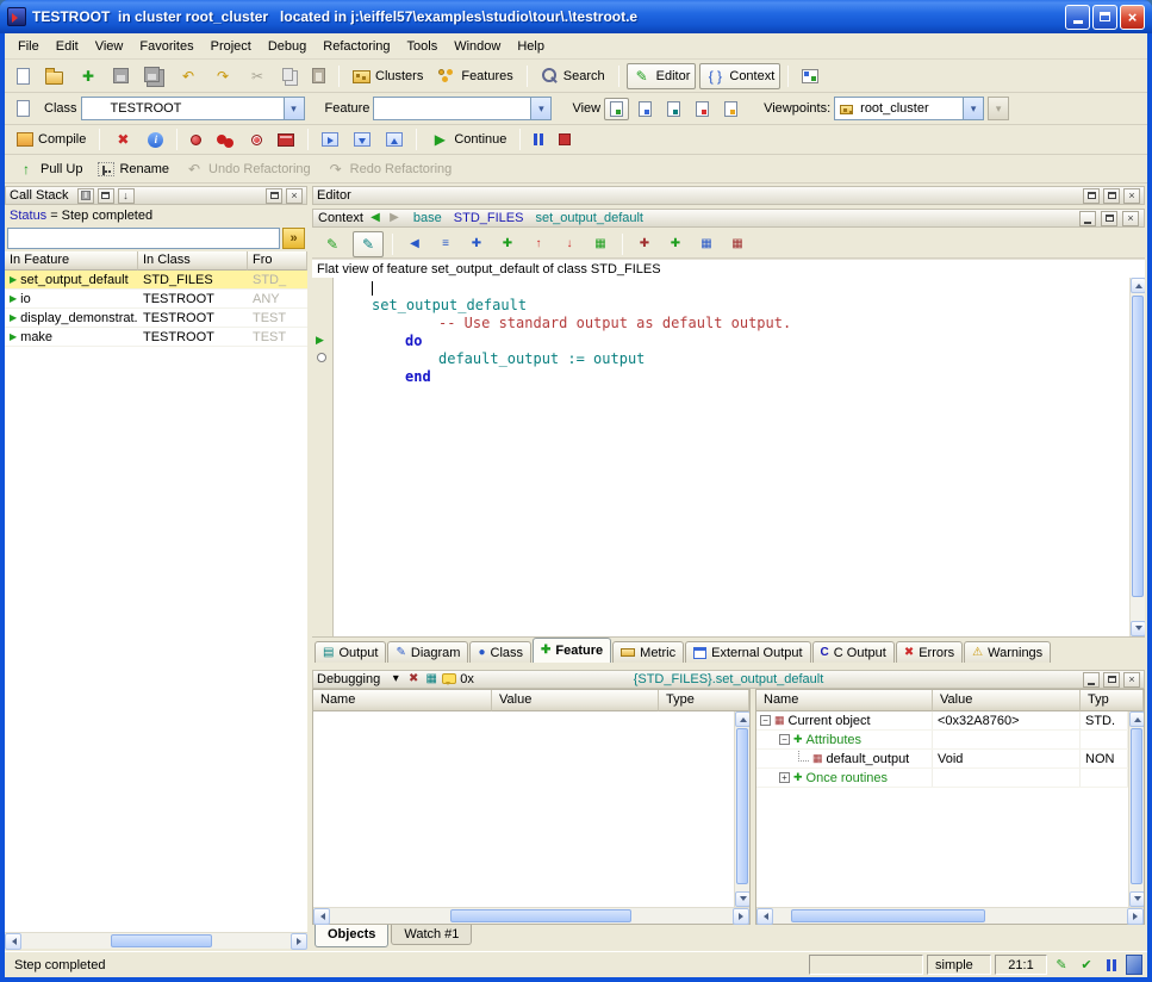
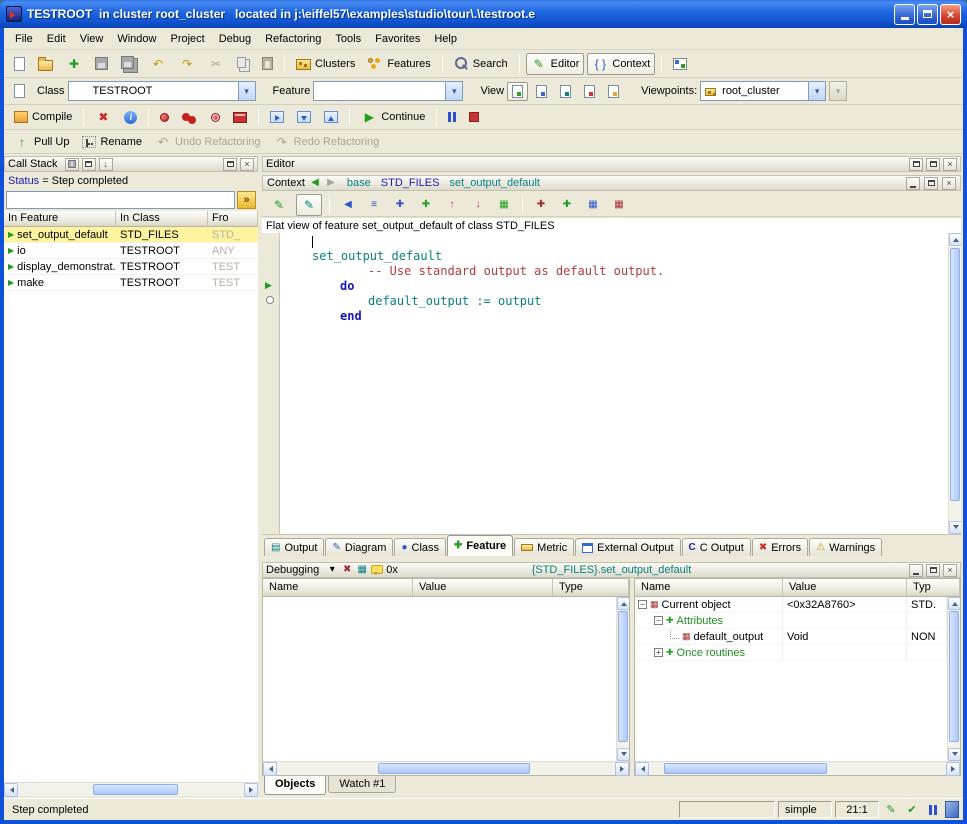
  TESTROOT in cluster root_cluster located in j:\eiffel57\examples\studio\tour\.\testroot.e
  ×
  File
  Edit
  View
- Favorites
+ Window
  Project
  Debug
  Refactoring
  Tools
- Window
+ Favorites
  Help
  ✚
  ↶
  ↷
  ✂
  Clusters
  Features
  Search
  ✎
  Editor
  { }
  Context
  Class
  TESTROOT
  ▾
  Feature
  ▾
  View
  Viewpoints:
  root_cluster
  ▾
  ▾
  Compile
  ✖
  i
  ▶
  Continue
  ↑
  Pull Up
  Rename
  ↶
  Undo Refactoring
  ↷
  Redo Refactoring
  Call Stack
  ↓
  ×
  Status
  = Step completed
  »
  In Feature
  In Class
  Fro
  ▶
  set_output_default
  STD_FILES
  STD_
  ▶
  io
  TESTROOT
  ANY
  ▶
  display_demonstrat.
  TESTROOT
  TEST
  ▶
  make
  TESTROOT
  TEST
  Editor
  ×
  Context
  ◀
  ▶
  base
  STD_FILES
  set_output_default
  ×
  ✎
  ✎
  ◀
  ≡
  ✚
  ✚
  ↑
  ↓
  ▦
  ✚
  ✚
  ▦
  ▦
  Flat view of feature set_output_default of class STD_FILES
  ▶
  set_output_default
  -- Use standard output as default output.
  do
  default_output := output
  end
  ▤
  Output
  ✎
  Diagram
  ●
  Class
  ✚
  Feature
  Metric
  External Output
  C
  C Output
  ✖
  Errors
  ⚠
  Warnings
  Debugging
  ▾
  ✖
  ▦
  0x
  {STD_FILES}.set_output_default
  ×
  Name
  Value
  Type
  Name
  Value
  Typ
  −
  ▦
  Current object
  <0x32A8760>
  STD.
  −
  ✚
  Attributes
  ▦
  default_output
  Void
  NON
  +
  ✚
  Once routines
  Objects
  Watch #1
  Step completed
  simple
  21:1
  ✎
  ✔
